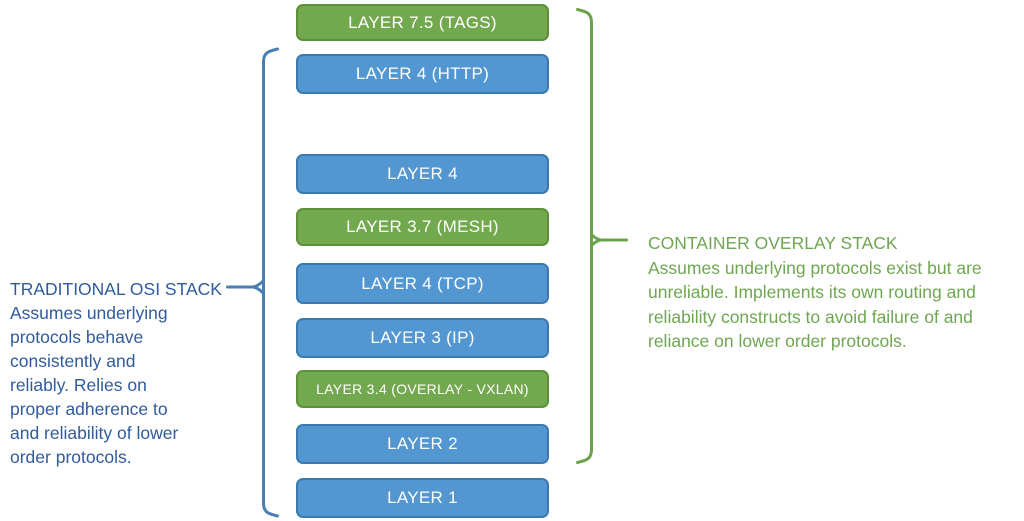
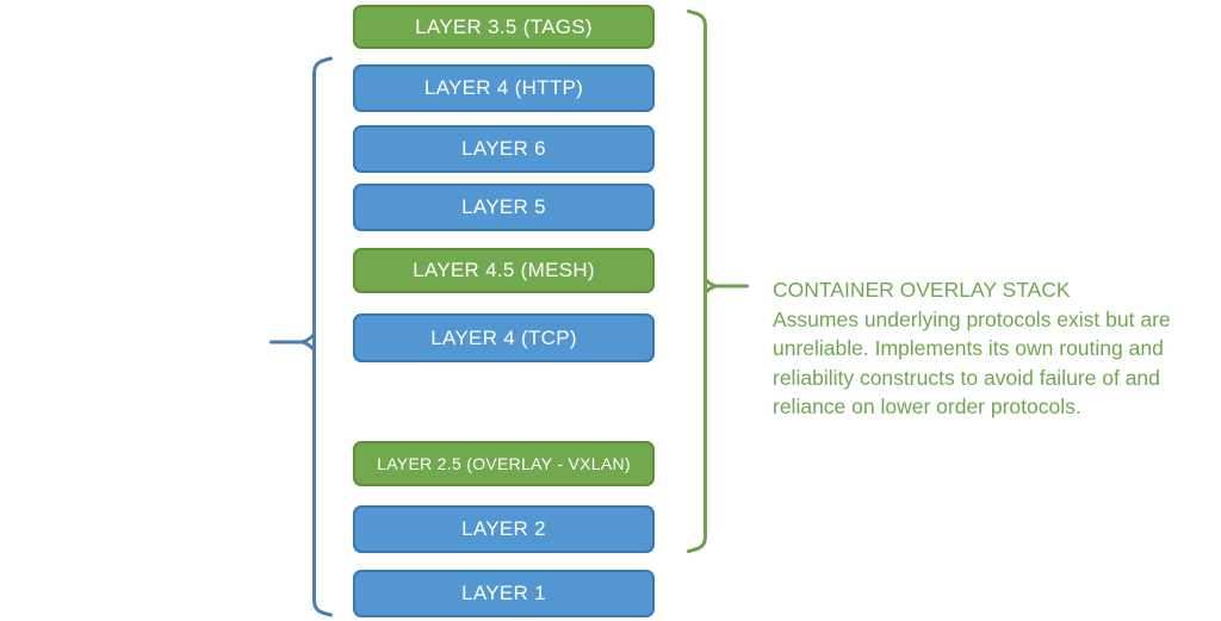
- LAYER 7.5 (TAGS)
+ LAYER 3.5 (TAGS)
  LAYER 4 (HTTP)
+ LAYER 6
- LAYER 4
+ LAYER 5
- LAYER 3.7 (MESH)
+ LAYER 4.5 (MESH)
  LAYER 4 (TCP)
- LAYER 3 (IP)
- LAYER 3.4 (OVERLAY - VXLAN)
+ LAYER 2.5 (OVERLAY - VXLAN)
  LAYER 2
  LAYER 1
- TRADITIONAL OSI STACK
- Assumes underlying
- protocols behave
- consistently and
- reliably. Relies on
- proper adherence to
- and reliability of lower
- order protocols.
  CONTAINER OVERLAY STACK
  Assumes underlying protocols exist but are
  unreliable. Implements its own routing and
  reliability constructs to avoid failure of and
  reliance on lower order protocols.
